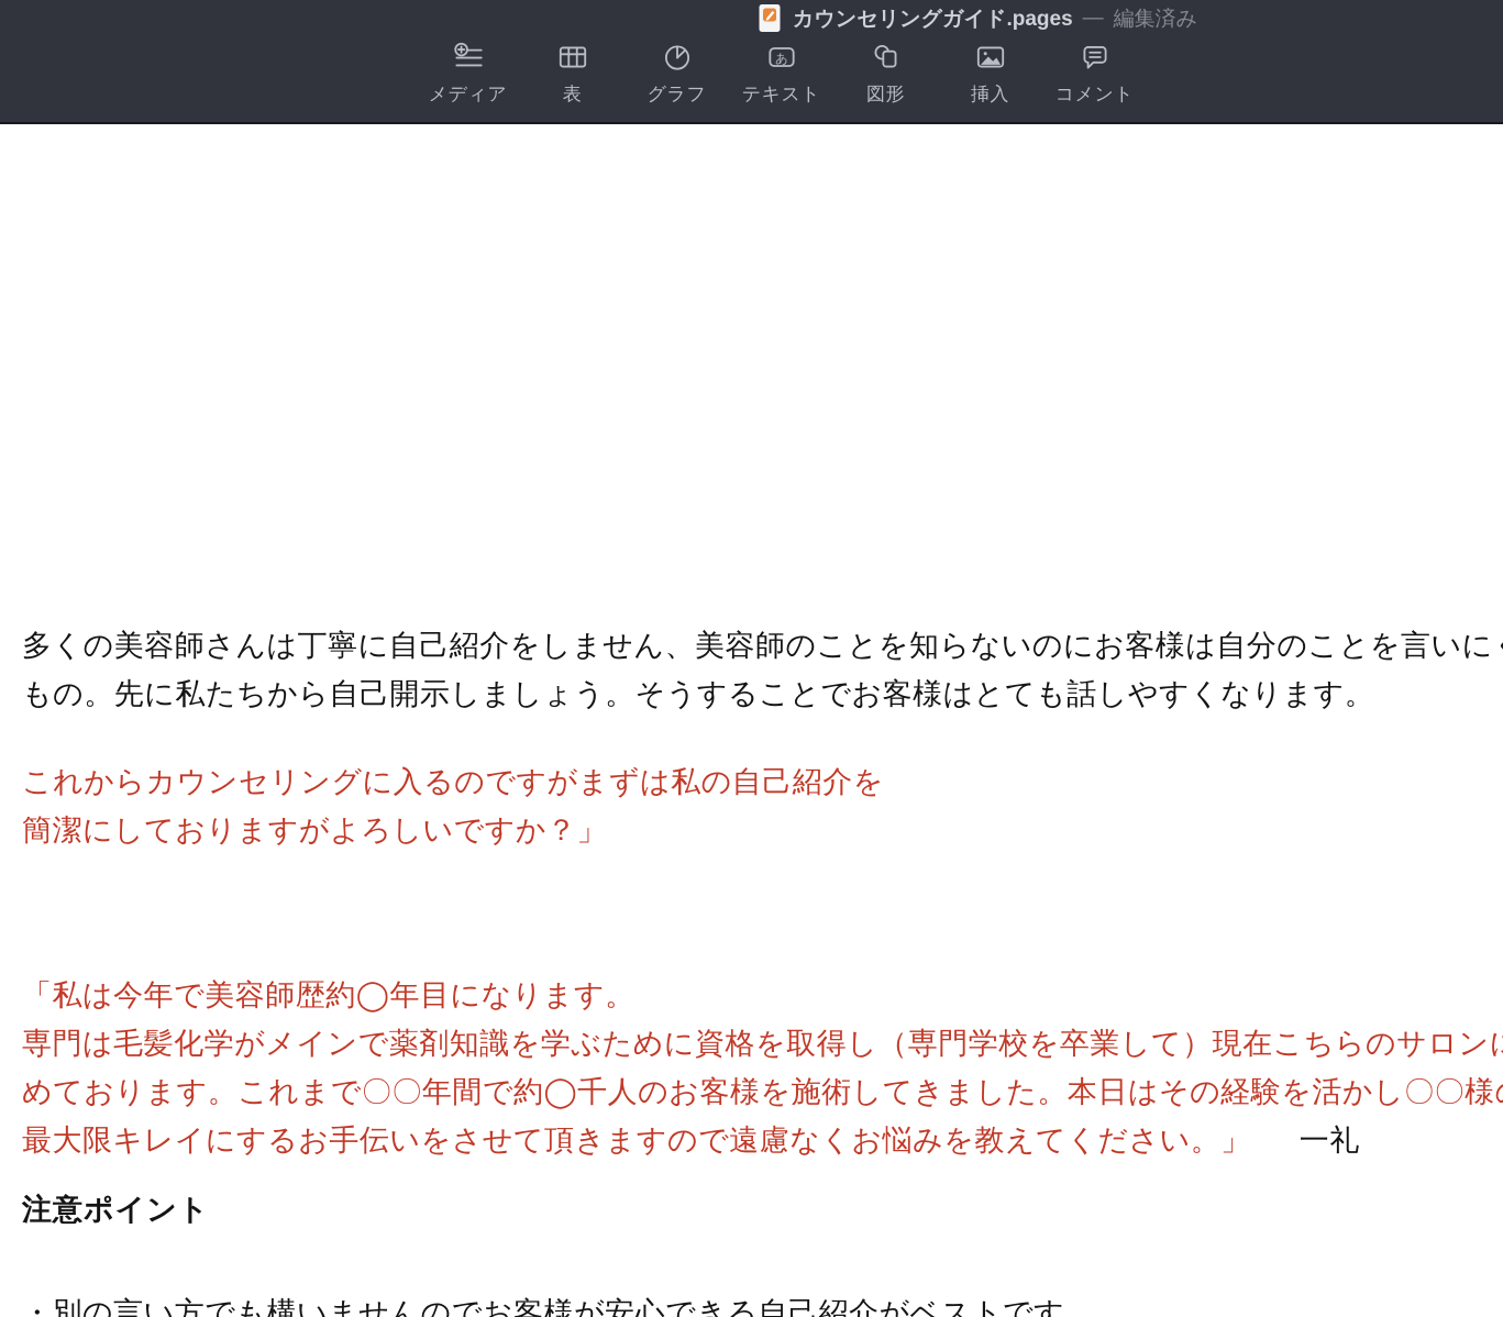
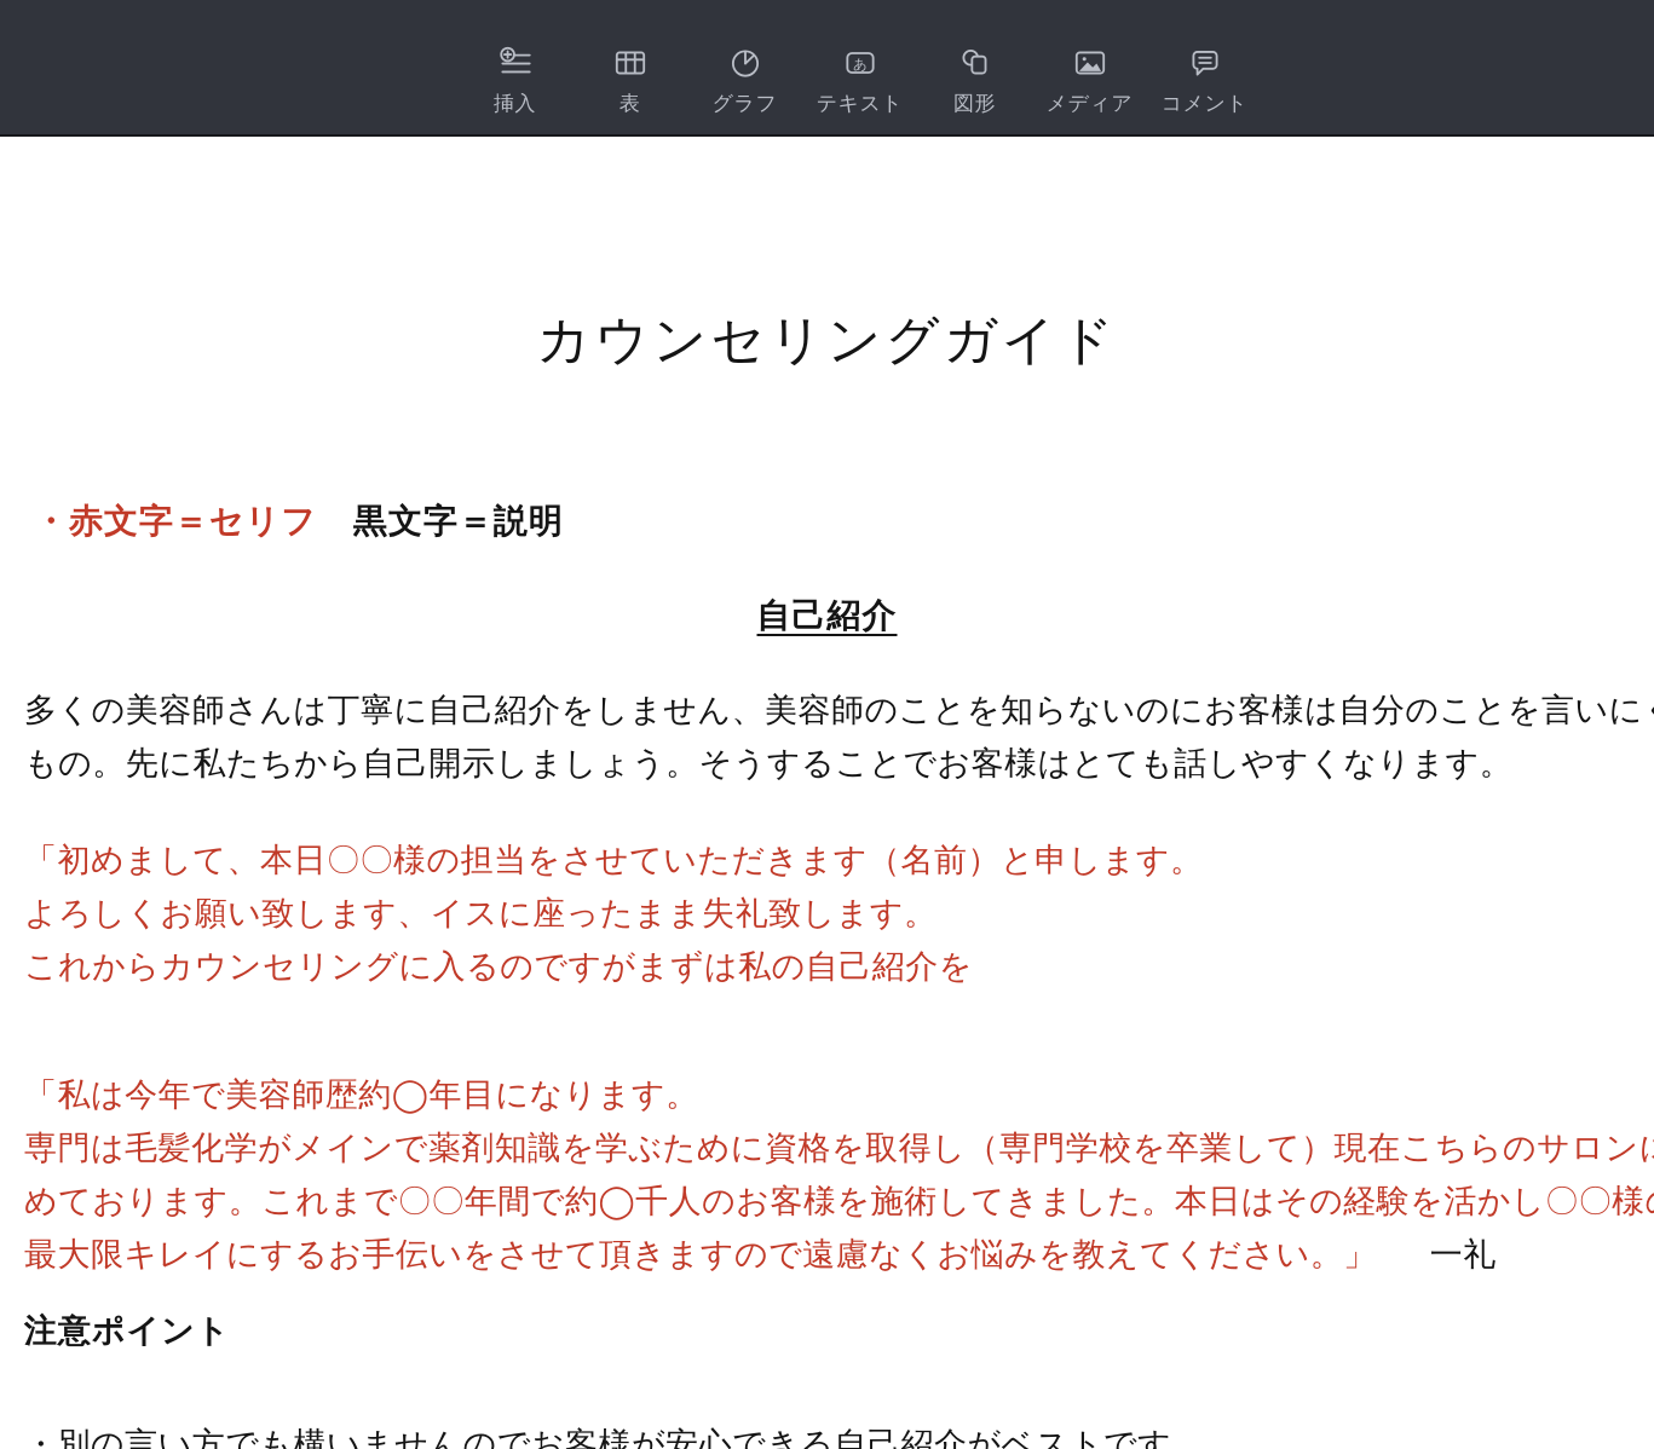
- カウンセリングガイド.pages
- —
- 編集済み
- メディア
+ 挿入
  表
  グラフ
  あ
  テキスト
  図形
- 挿入
+ メディア
  コメント
+ カウンセリングガイド
+ ・赤文字＝セリフ 黒文字＝説明
+ 自己紹介
  多くの美容師さんは丁寧に自己紹介をしません、美容師のことを知らないのにお客様は自分のことを言いに
  もの。先に私たちから自己開示しましょう。そうすることでお客様はとても話しやすくなります。
+ 「初めまして、本日〇〇様の担当をさせていただきます（名前）と申します。
+ よろしくお願い致します、イスに座ったまま失礼致します。
  これからカウンセリングに入るのですがまずは私の自己紹介を
- 簡潔にしておりますがよろしいですか？」
  「私は今年で美容師歴約◯年目になります。
  専門は毛髪化学がメインで薬剤知識を学ぶために資格を取得し（専門学校を卒業して）現在こちらのサロン
  めております。これまで〇〇年間で約◯千人のお客様を施術してきました。本日はその経験を活かし〇〇様
  最大限キレイにするお手伝いをさせて頂きますので遠慮なくお悩みを教えてください。」 一礼
  注意ポイント
  ・別の言い方でも構いませんのでお客様が安心できる自己紹介がベストです
